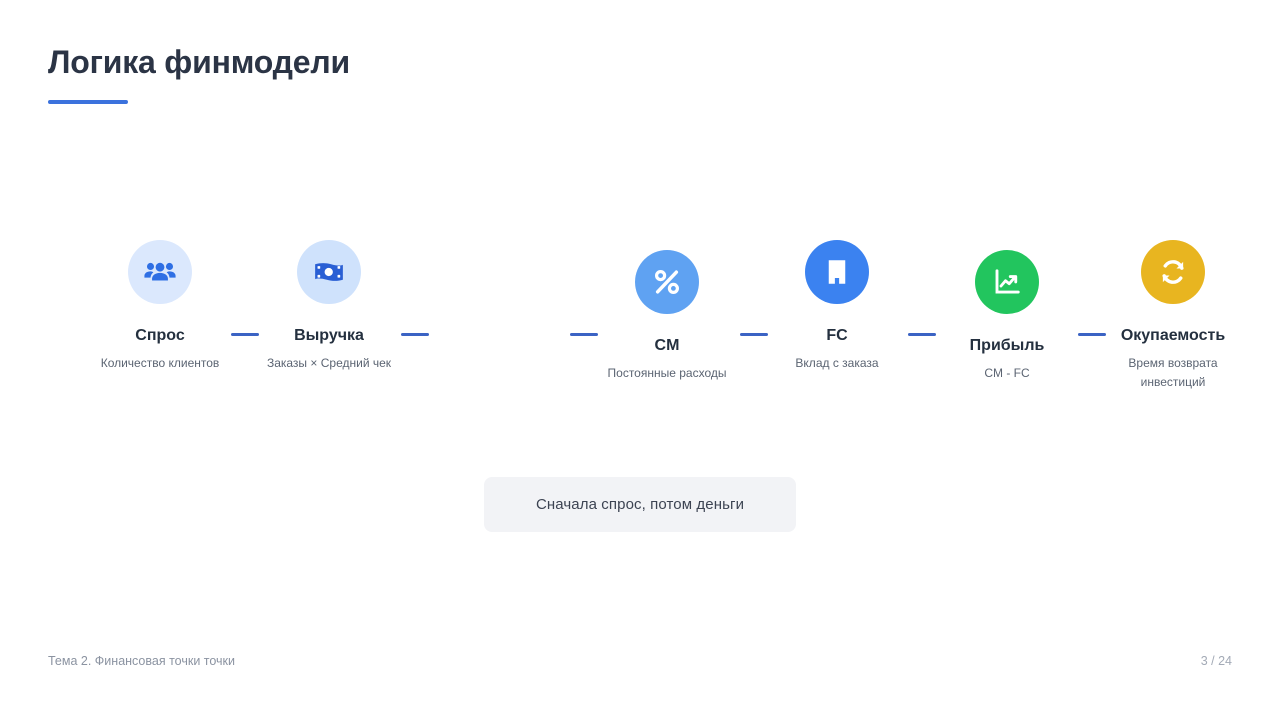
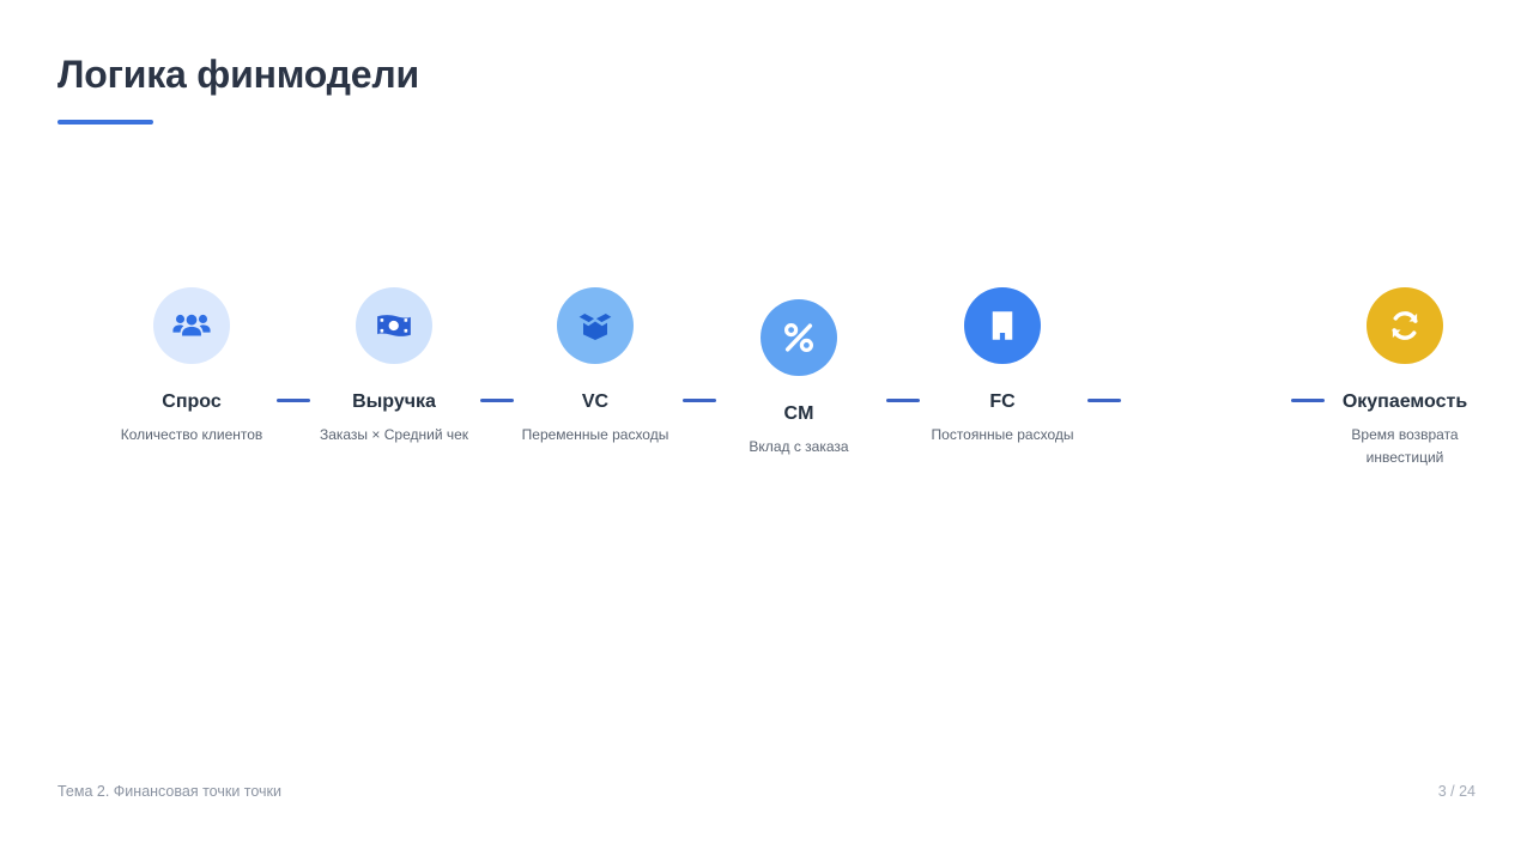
  Логика финмодели
  Спрос
  Количество клиентов
  Выручка
  Заказы × Средний чек
+ VC
+ Переменные расходы
  CM
- Постоянные расходы
+ Вклад с заказа
  FC
- Вклад с заказа
+ Постоянные расходы
- Прибыль
- CM - FC
  Окупаемость
  Время возврата инвестиций
- Сначала спрос, потом деньги
  Тема 2. Финансовая точки точки
  3 / 24
